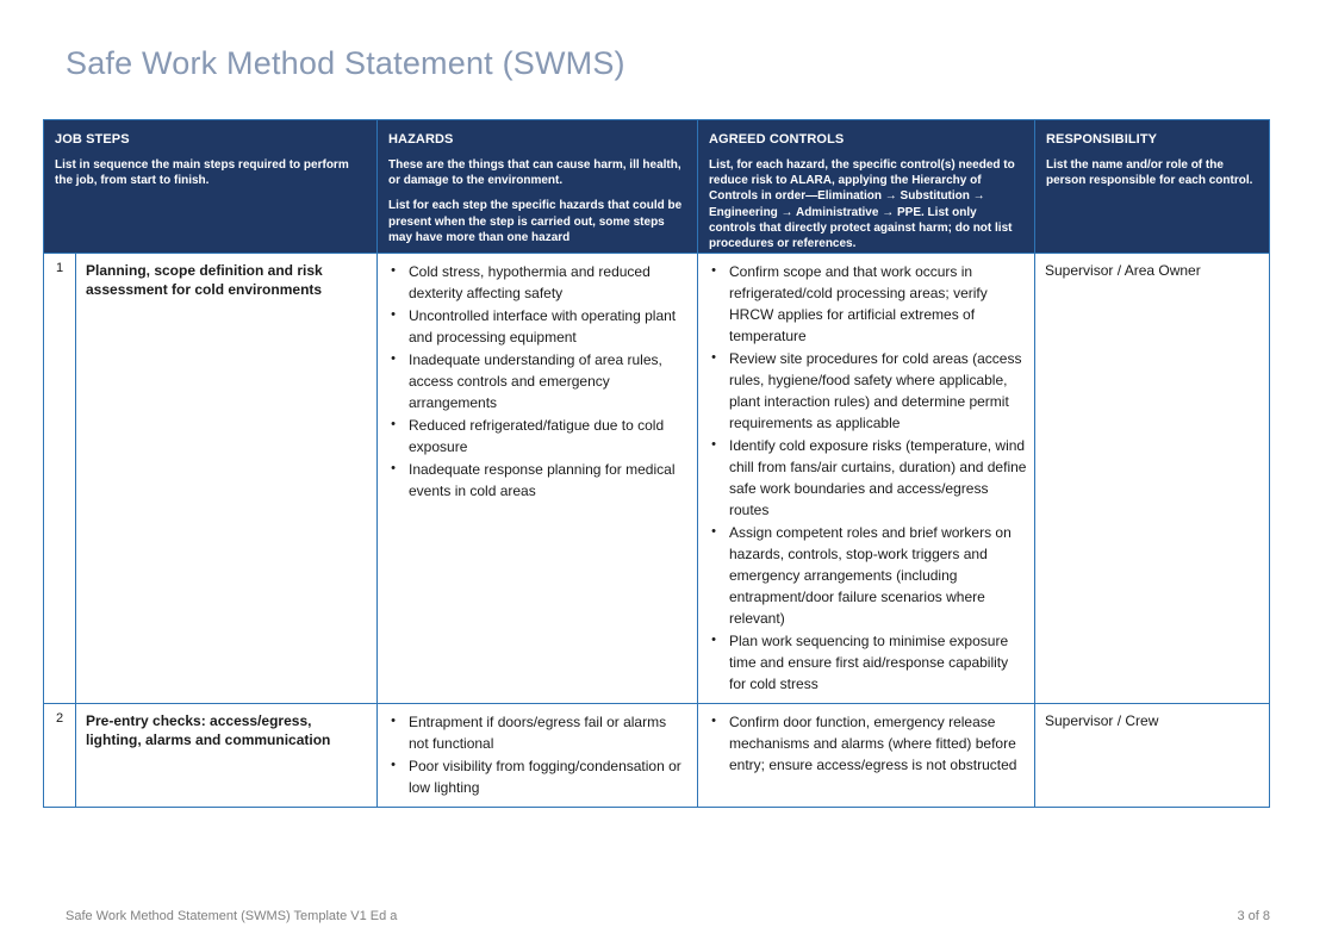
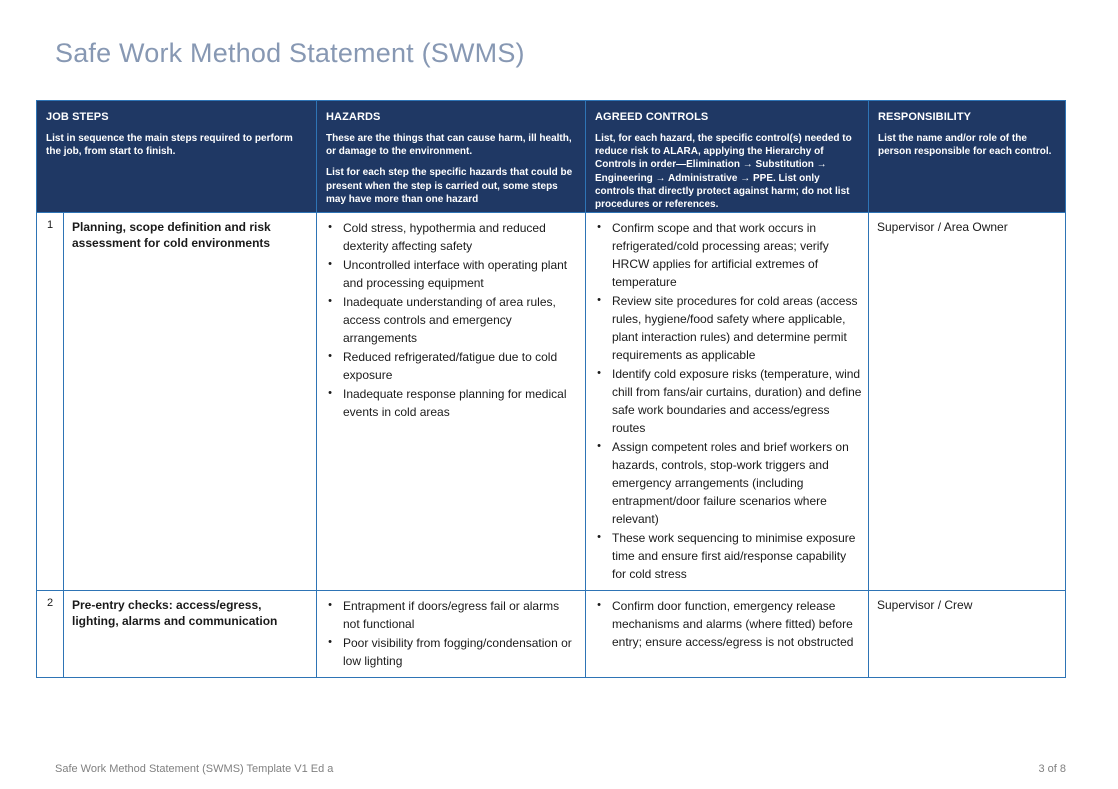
  Safe Work Method Statement (SWMS)
  JOB STEPS
  List in sequence the main steps required to perform the job, from start to finish.
  HAZARDS
  These are the things that can cause harm, ill health, or damage to the environment.
  List for each step the specific hazards that could be present when the step is carried out, some steps may have more than one hazard
  AGREED CONTROLS
  List, for each hazard, the specific control(s) needed to reduce risk to ALARA, applying the Hierarchy of Controls in order—Elimination → Substitution → Engineering → Administrative → PPE. List only controls that directly protect against harm; do not list procedures or references.
  RESPONSIBILITY
  List the name and/or role of the person responsible for each control.
  1
  Planning, scope definition and risk assessment for cold environments
  •
  Cold stress, hypothermia and reduced dexterity affecting safety
  •
  Uncontrolled interface with operating plant and processing equipment
  •
  Inadequate understanding of area rules, access controls and emergency arrangements
  •
  Reduced refrigerated/fatigue due to cold exposure
  •
  Inadequate response planning for medical events in cold areas
  •
  Confirm scope and that work occurs in refrigerated/cold processing areas; verify HRCW applies for artificial extremes of temperature
  •
  Review site procedures for cold areas (access rules, hygiene/food safety where applicable, plant interaction rules) and determine permit requirements as applicable
  •
  Identify cold exposure risks (temperature, wind chill from fans/air curtains, duration) and define safe work boundaries and access/egress routes
  •
  Assign competent roles and brief workers on hazards, controls, stop-work triggers and emergency arrangements (including entrapment/door failure scenarios where relevant)
  •
- Plan work sequencing to minimise exposure time and ensure first aid/response capability for cold stress
+ These work sequencing to minimise exposure time and ensure first aid/response capability for cold stress
  Supervisor / Area Owner
  2
  Pre-entry checks: access/egress, lighting, alarms and communication
  •
  Entrapment if doors/egress fail or alarms not functional
  •
  Poor visibility from fogging/condensation or low lighting
  •
  Confirm door function, emergency release mechanisms and alarms (where fitted) before entry; ensure access/egress is not obstructed
  Supervisor / Crew
  Safe Work Method Statement (SWMS) Template V1 Ed a
  3 of 8
